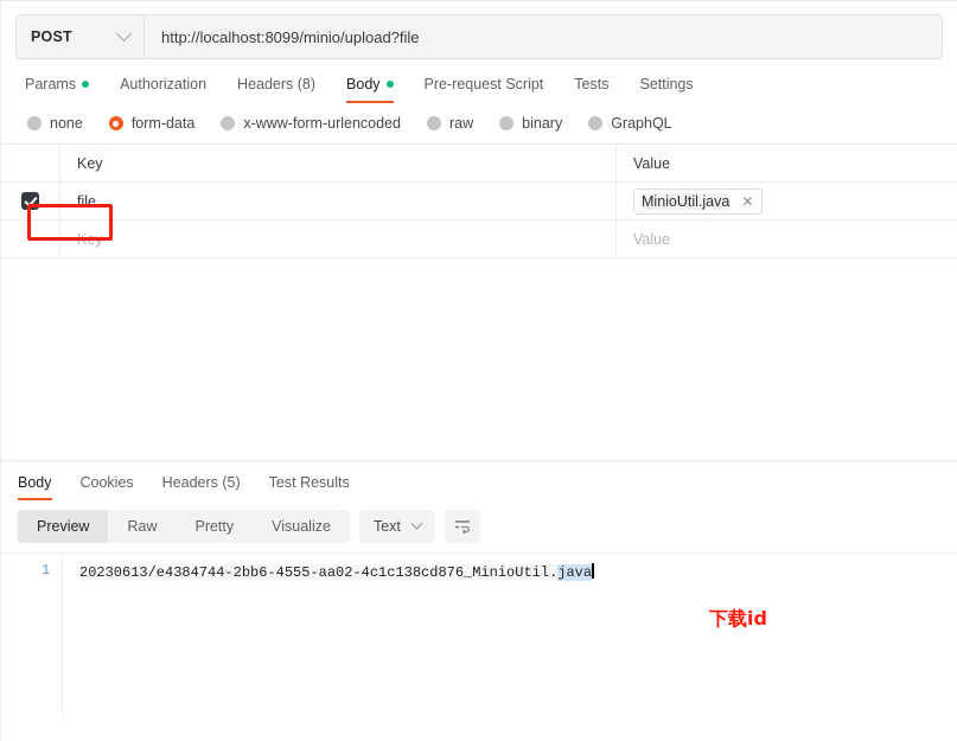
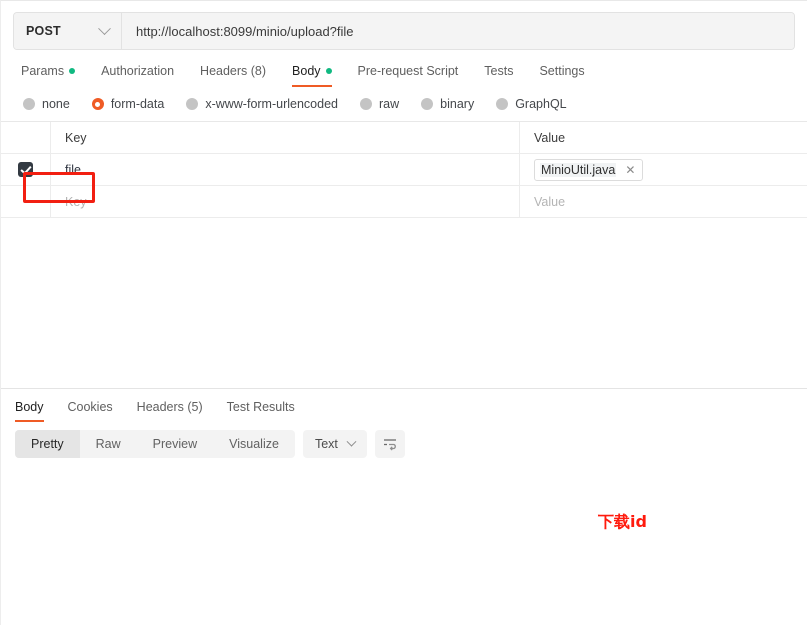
  POST
  http://localhost:8099/minio/upload?file
  Params
  Authorization
  Headers (8)
  Body
  Pre-request Script
  Tests
  Settings
  none
  form-data
  x-www-form-urlencoded
  raw
  binary
  GraphQL
  Key
  Value
  file
  MinioUtil.java
  ✕
  Key
  Value
  Body
  Cookies
  Headers (5)
  Test Results
- Preview
+ Pretty
  Raw
- Pretty
+ Preview
  Visualize
  Text
- 1
- 20230613/e4384744-2bb6-4555-aa02-4c1c138cd876_MinioUtil.java
  下载id
